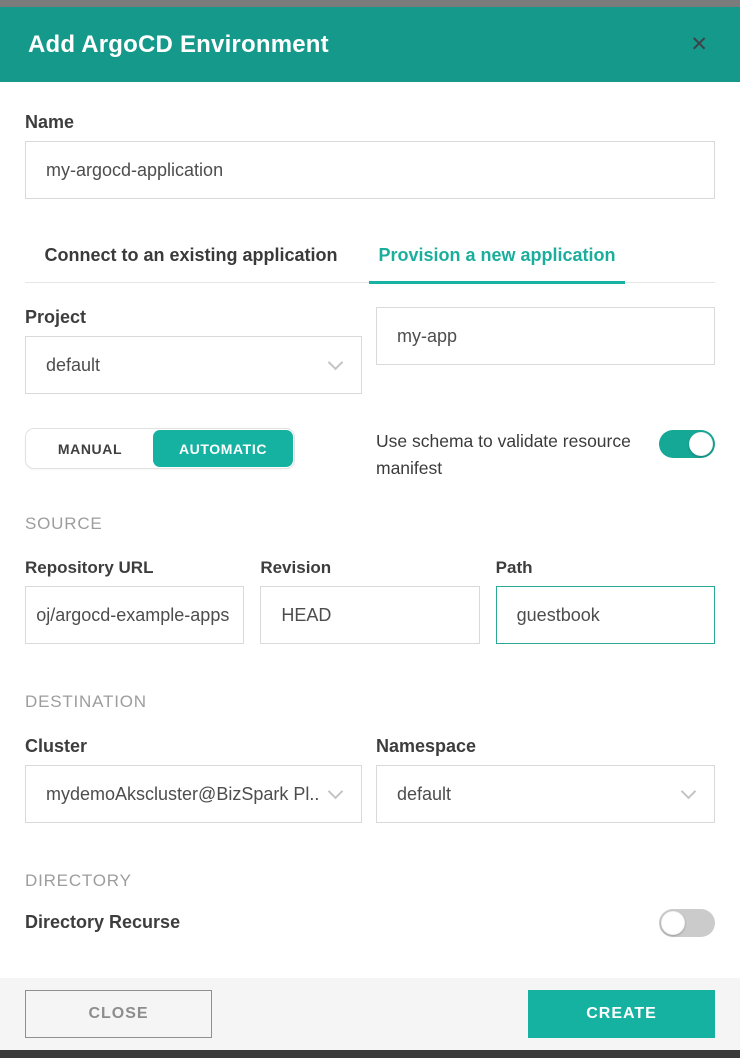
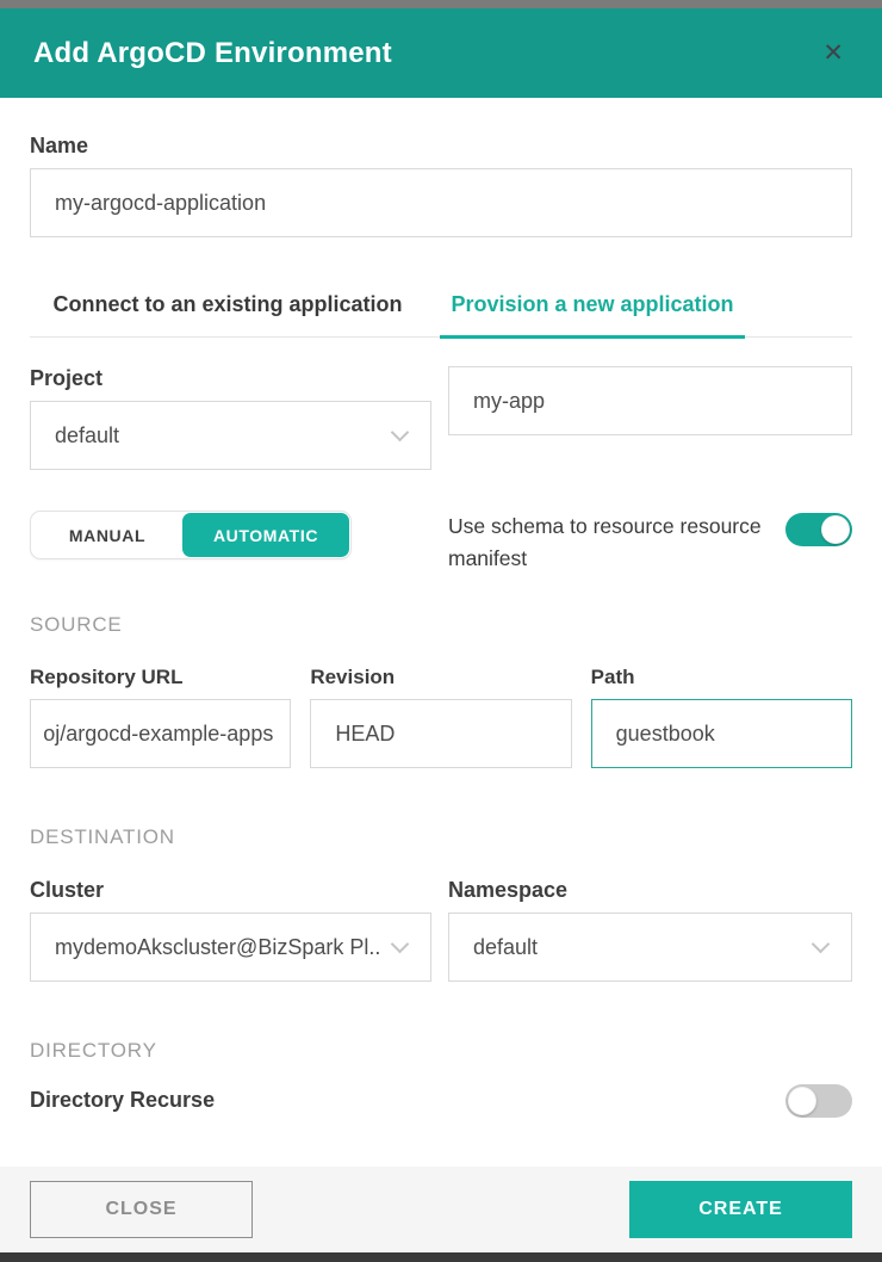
  Add ArgoCD Environment
  ✕
  Name
  my-argocd-application
  Connect to an existing application
  Provision a new application
  Project
  default
  my-app
  MANUAL
  AUTOMATIC
- Use schema to validate resource manifest
+ Use schema to resource resource manifest
  SOURCE
  Repository URL
  oj/argocd-example-apps
  Revision
  HEAD
  Path
  guestbook
  DESTINATION
  Cluster
  mydemoAkscluster@BizSpark Pl..
  Namespace
  default
  DIRECTORY
  Directory Recurse
  CLOSE
  CREATE
